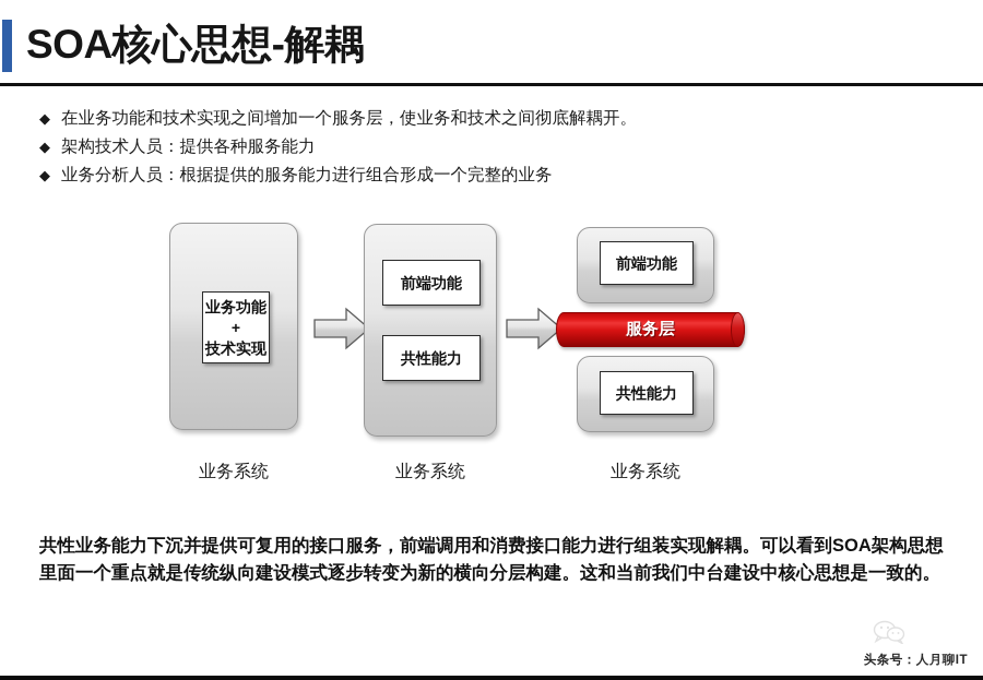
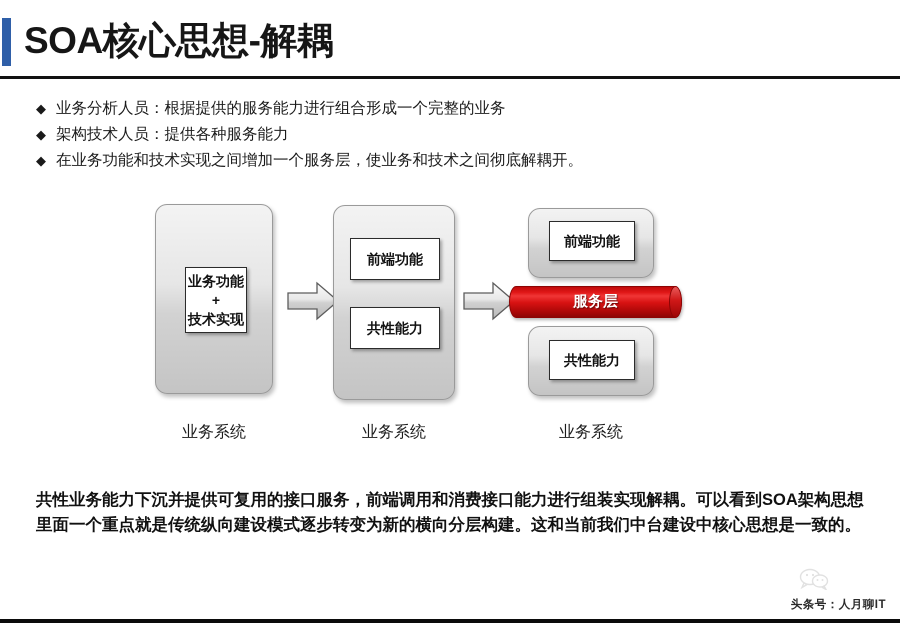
  SOA核心思想-解耦
  ◆
- 在业务功能和技术实现之间增加一个服务层，使业务和技术之间彻底解耦开。
+ 业务分析人员：根据提供的服务能力进行组合形成一个完整的业务
  ◆
  架构技术人员：提供各种服务能力
  ◆
- 业务分析人员：根据提供的服务能力进行组合形成一个完整的业务
+ 在业务功能和技术实现之间增加一个服务层，使业务和技术之间彻底解耦开。
  业务功能+
  技术实现
  业务系统
  前端功能
  共性能力
  业务系统
  前端功能
  服务层
  共性能力
  业务系统
  共性业务能力下沉并提供可复用的接口服务，前端调用和消费接口能力进行组装实现解耦。可以看到SOA架构思想里面一个重点就是传统纵向建设模式逐步转变为新的横向分层构建。这和当前我们中台建设中核心思想是一致的。
  头条号：人月聊IT
